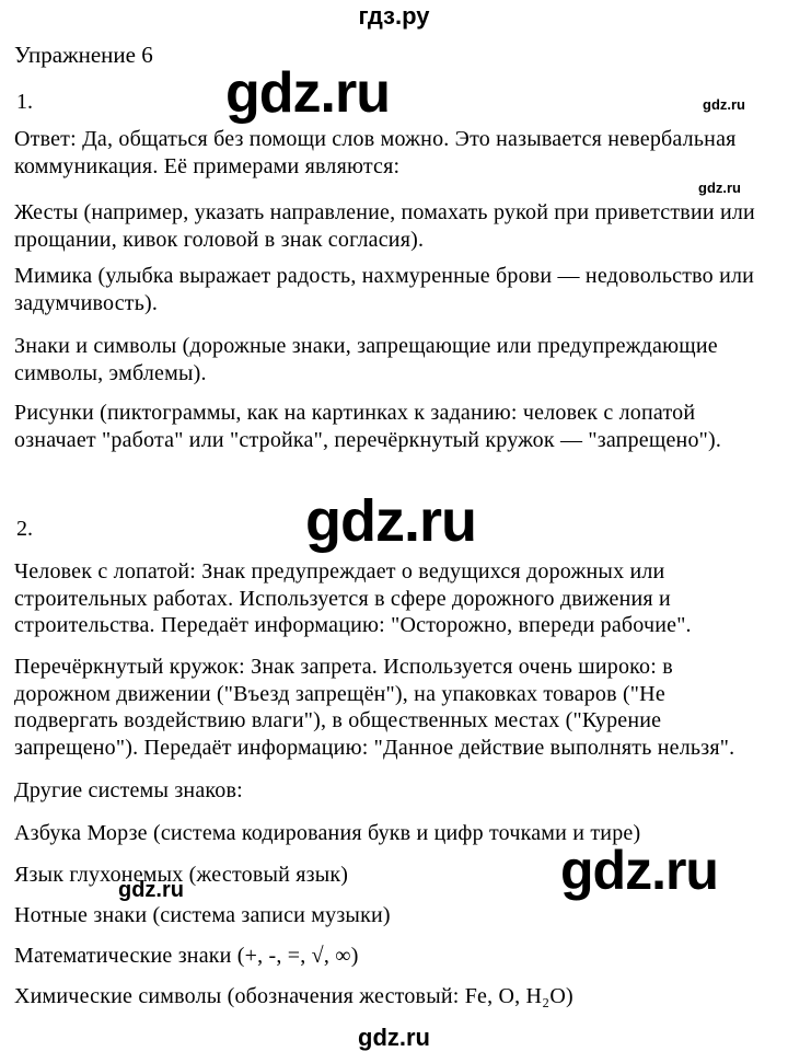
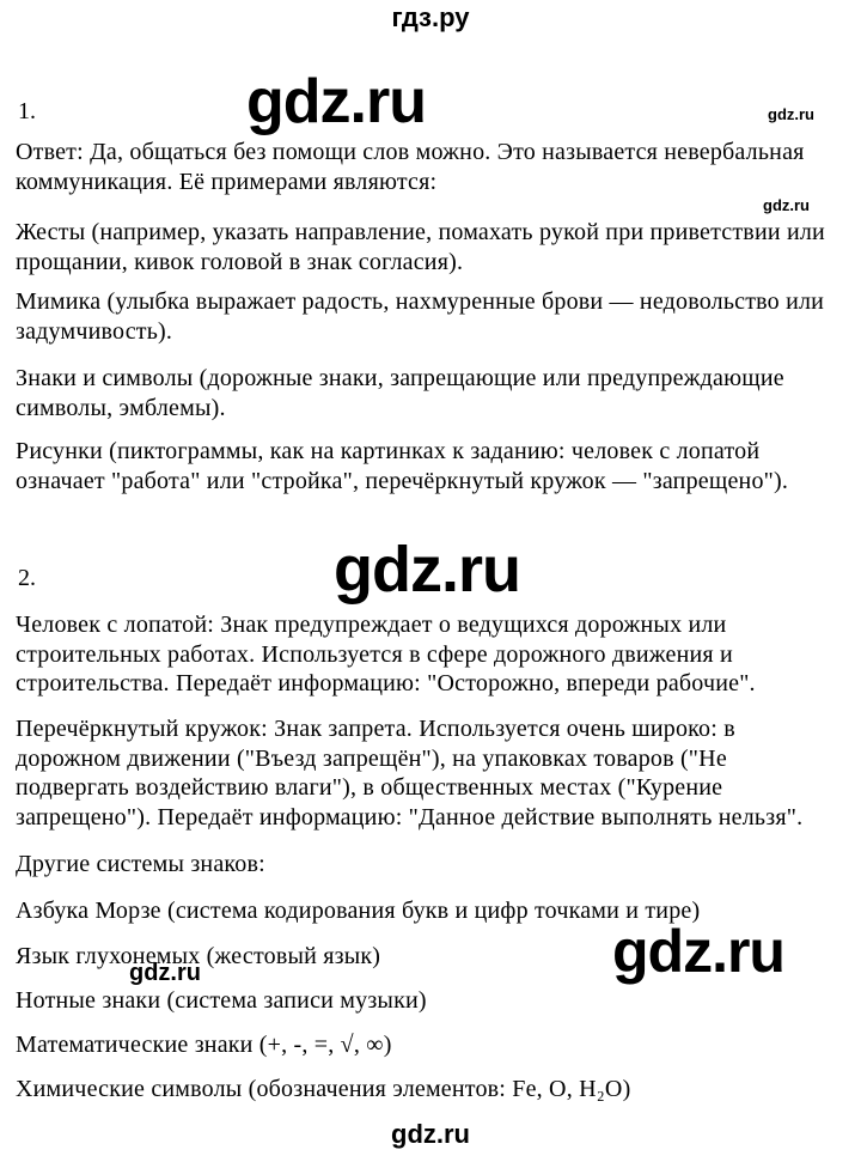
  гдз.ру
- Упражнение 6
  gdz.ru
  gdz.ru
  gdz.ru
  1.
  Ответ: Да, общаться без помощи слов можно. Это называется невербальная
  коммуникация. Её примерами являются:
  Жесты (например, указать направление, помахать рукой при приветствии или
  прощании, кивок головой в знак согласия).
  Мимика (улыбка выражает радость, нахмуренные брови — недовольство или
  задумчивость).
  Знаки и символы (дорожные знаки, запрещающие или предупреждающие
  символы, эмблемы).
  Рисунки (пиктограммы, как на картинках к заданию: человек с лопатой
  означает "работа" или "стройка", перечёркнутый кружок — "запрещено").
  gdz.ru
  2.
  Человек с лопатой: Знак предупреждает о ведущихся дорожных или
  строительных работах. Используется в сфере дорожного движения и
  строительства. Передаёт информацию: "Осторожно, впереди рабочие".
  Перечёркнутый кружок: Знак запрета. Используется очень широко: в
  дорожном движении ("Въезд запрещён"), на упаковках товаров ("Не
  подвергать воздействию влаги"), в общественных местах ("Курение
  запрещено"). Передаёт информацию: "Данное действие выполнять нельзя".
  Другие системы знаков:
  Азбука Морзе (система кодирования букв и цифр точками и тире)
  Язык глухонемых (жестовый язык)
  Нотные знаки (система записи музыки)
  Математические знаки (+, -, =, √, ∞)
- Химические символы (обозначения жестовый: Fe, O, H₂O)
+ Химические символы (обозначения элементов: Fe, O, H₂O)
  gdz.ru
  gdz.ru
  gdz.ru
